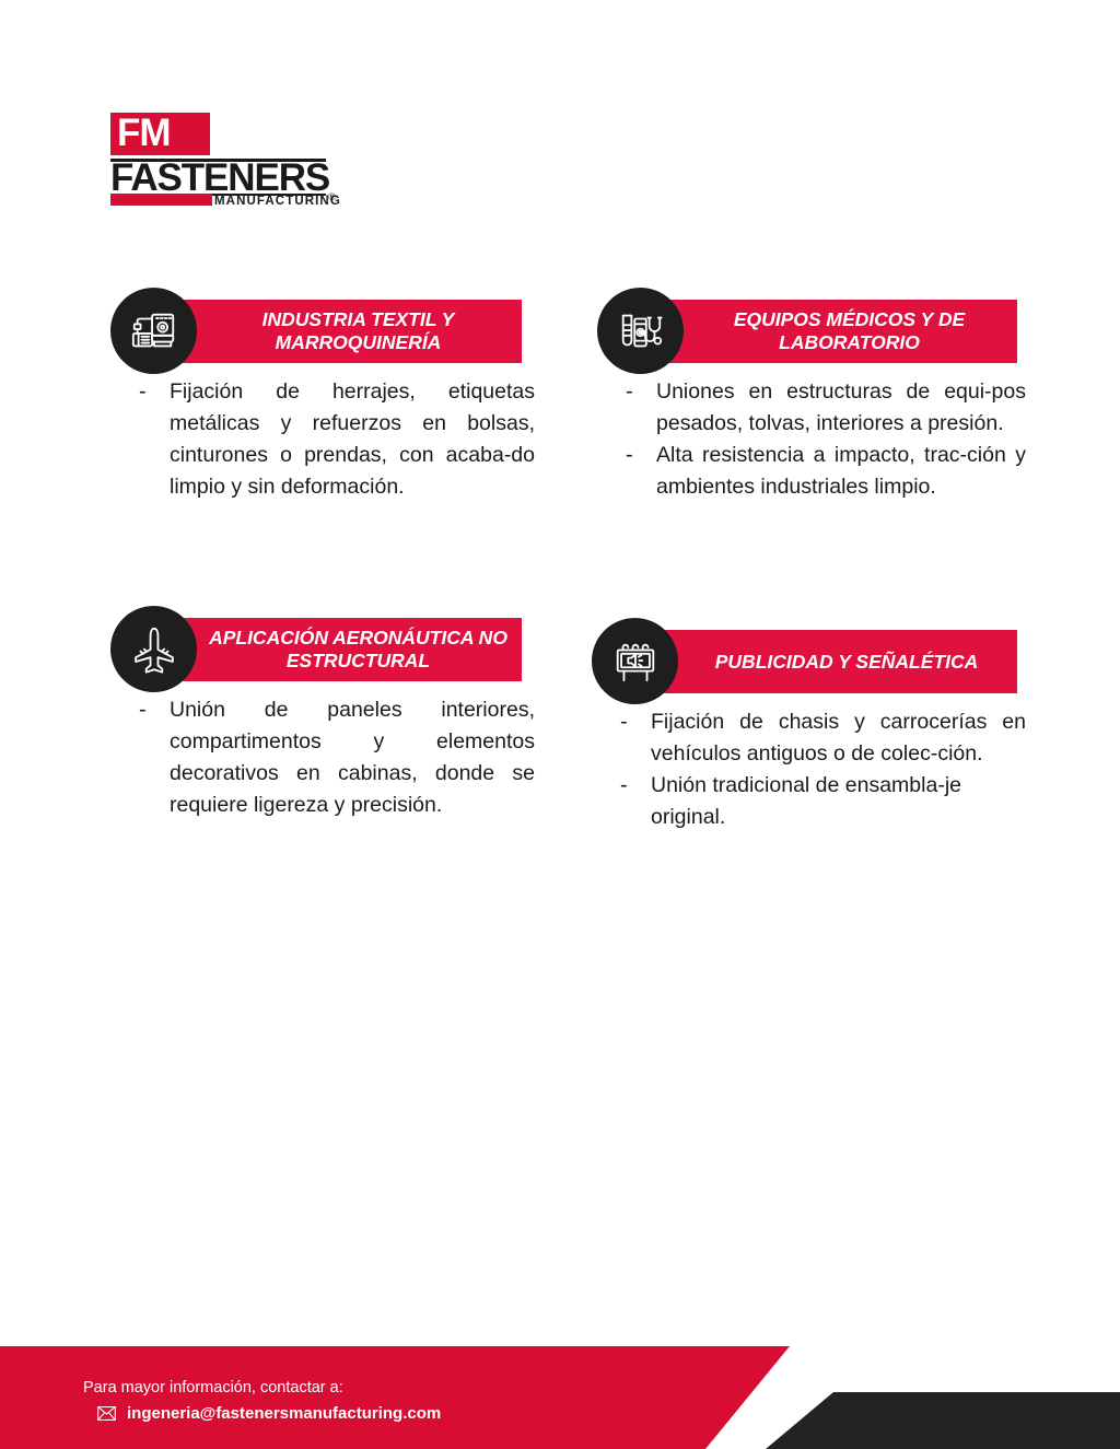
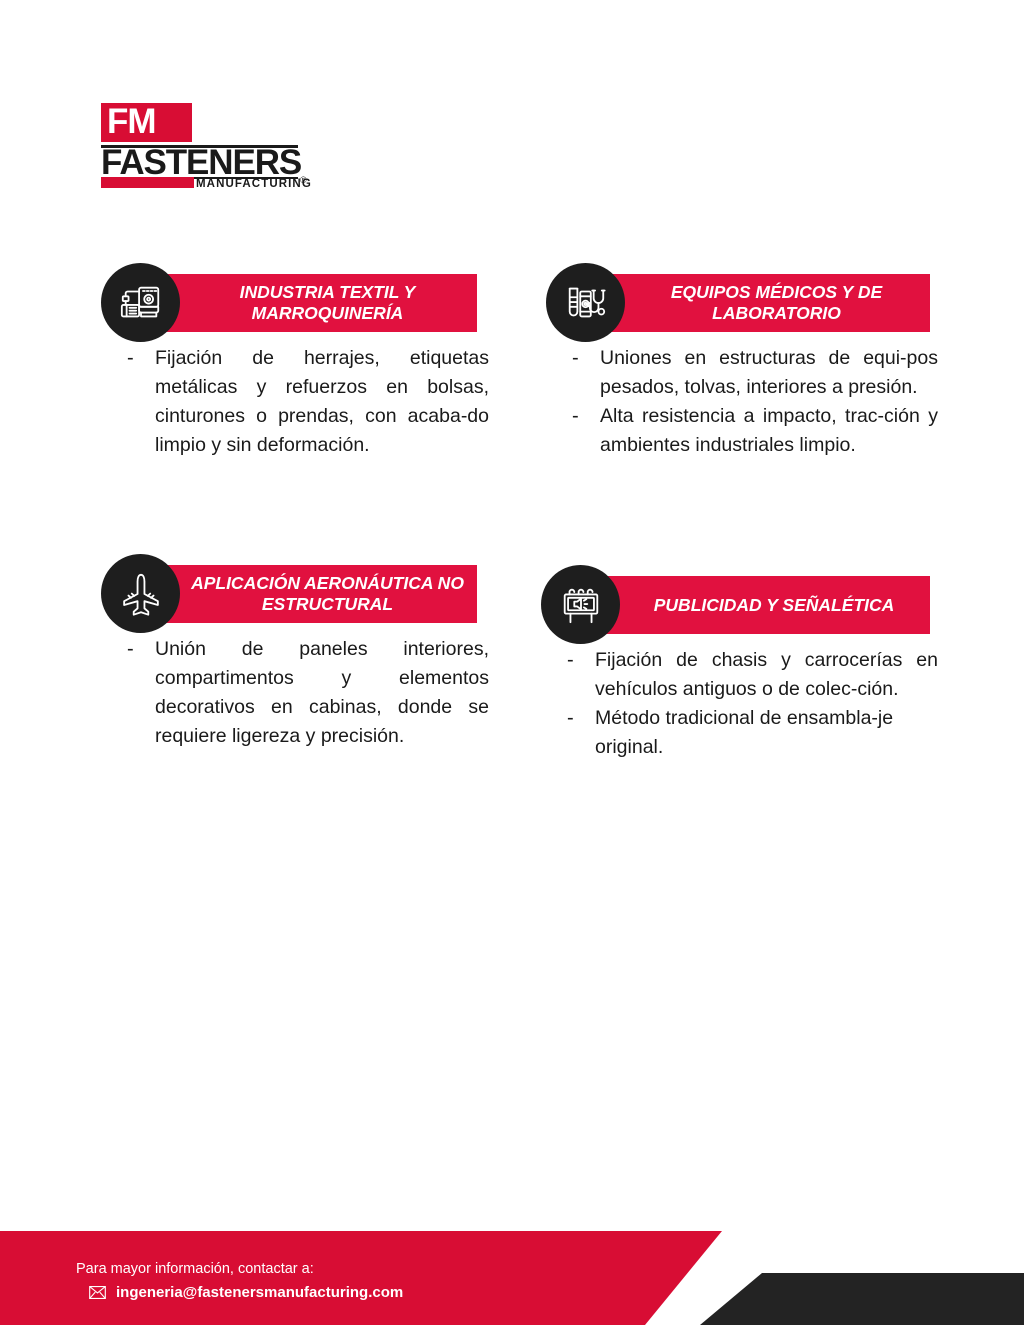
  FM
  FASTENERS
  MANUFACTURING
  ®
  INDUSTRIA TEXTIL Y MARROQUINERÍA
  -
  Fijación de herrajes, etiquetas metálicas y refuerzos en bolsas, cinturones o prendas, con acaba-do limpio y sin deformación.
  EQUIPOS MÉDICOS Y DE LABORATORIO
  -
  Uniones en estructuras de equi-pos pesados, tolvas, interiores a presión.
  -
  Alta resistencia a impacto, trac-ción y ambientes industriales limpio.
  APLICACIÓN AERONÁUTICA NO ESTRUCTURAL
  -
  Unión de paneles interiores, compartimentos y elementos decorativos en cabinas, donde se requiere ligereza y precisión.
  PUBLICIDAD Y SEÑALÉTICA
  -
  Fijación de chasis y carrocerías en vehículos antiguos o de colec-ción.
  -
- Unión tradicional de ensambla-je original.
+ Método tradicional de ensambla-je original.
  Para mayor información, contactar a:
  ingeneria@fastenersmanufacturing.com
